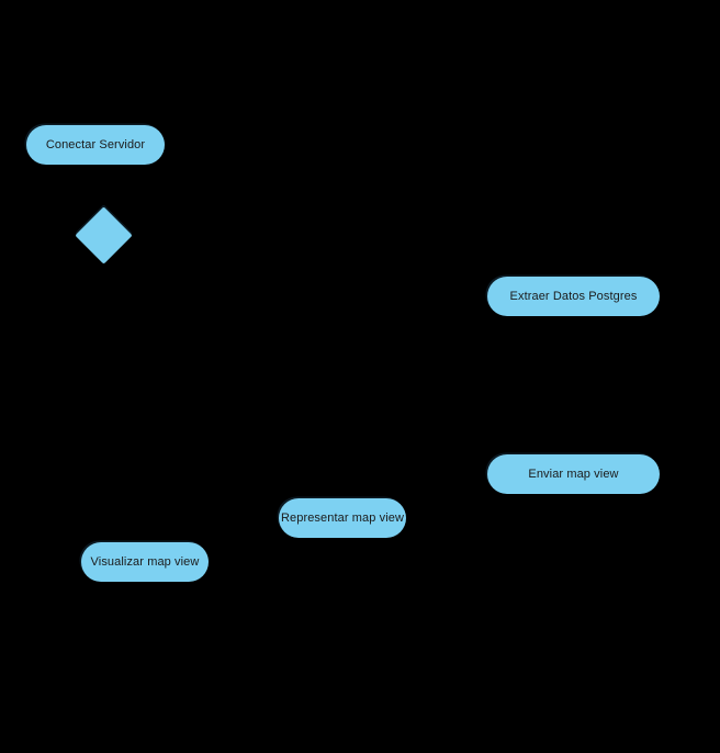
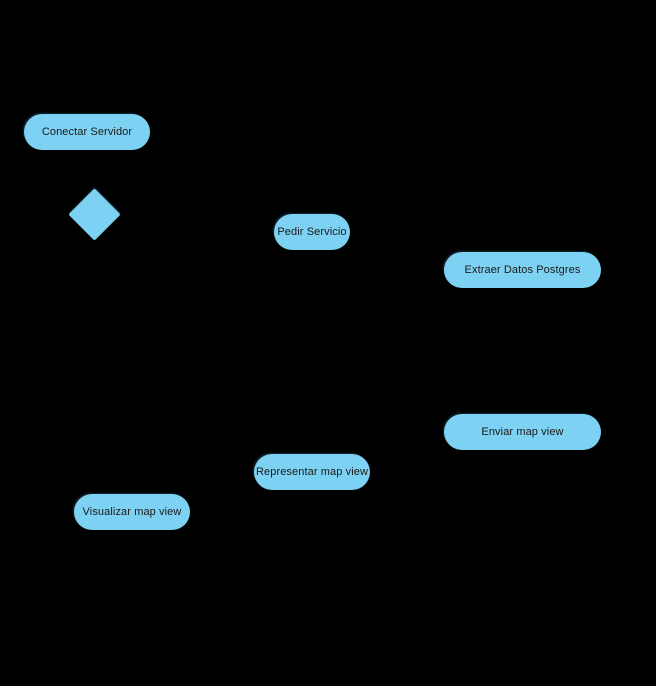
  Conectar Servidor
+ Pedir Servicio
  Extraer Datos Postgres
  Enviar map view
  Representar map view
  Visualizar map view
